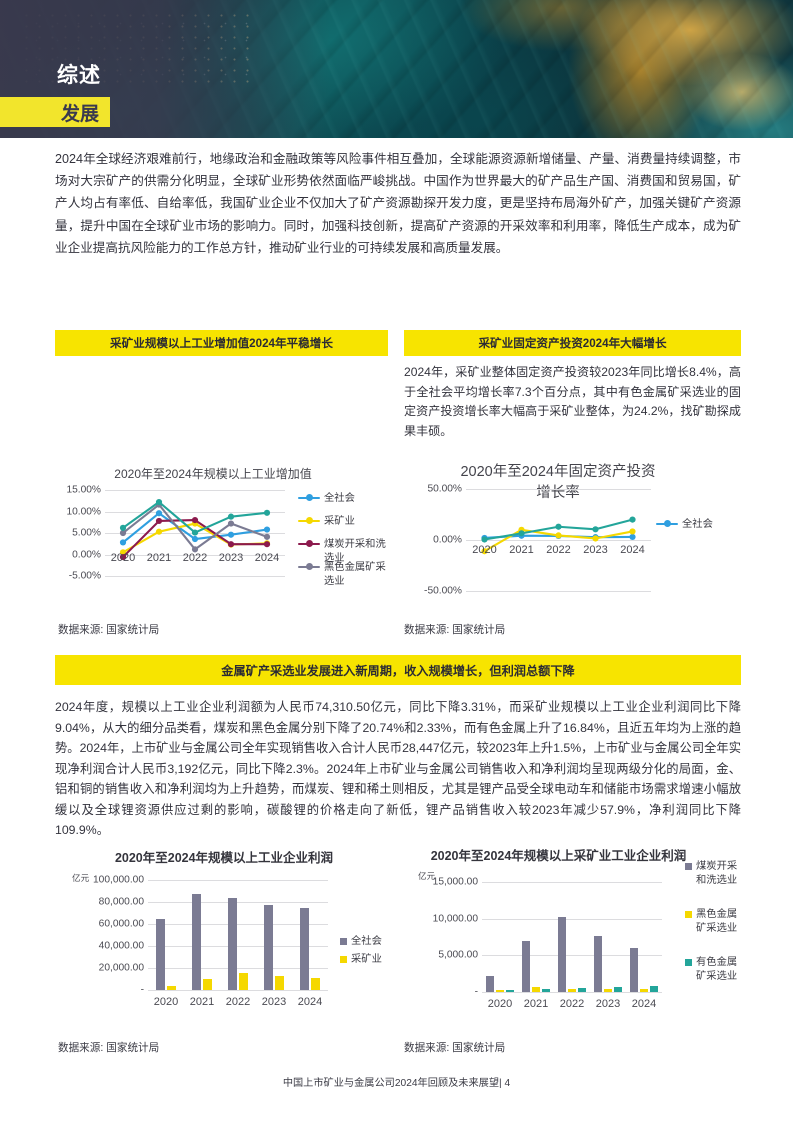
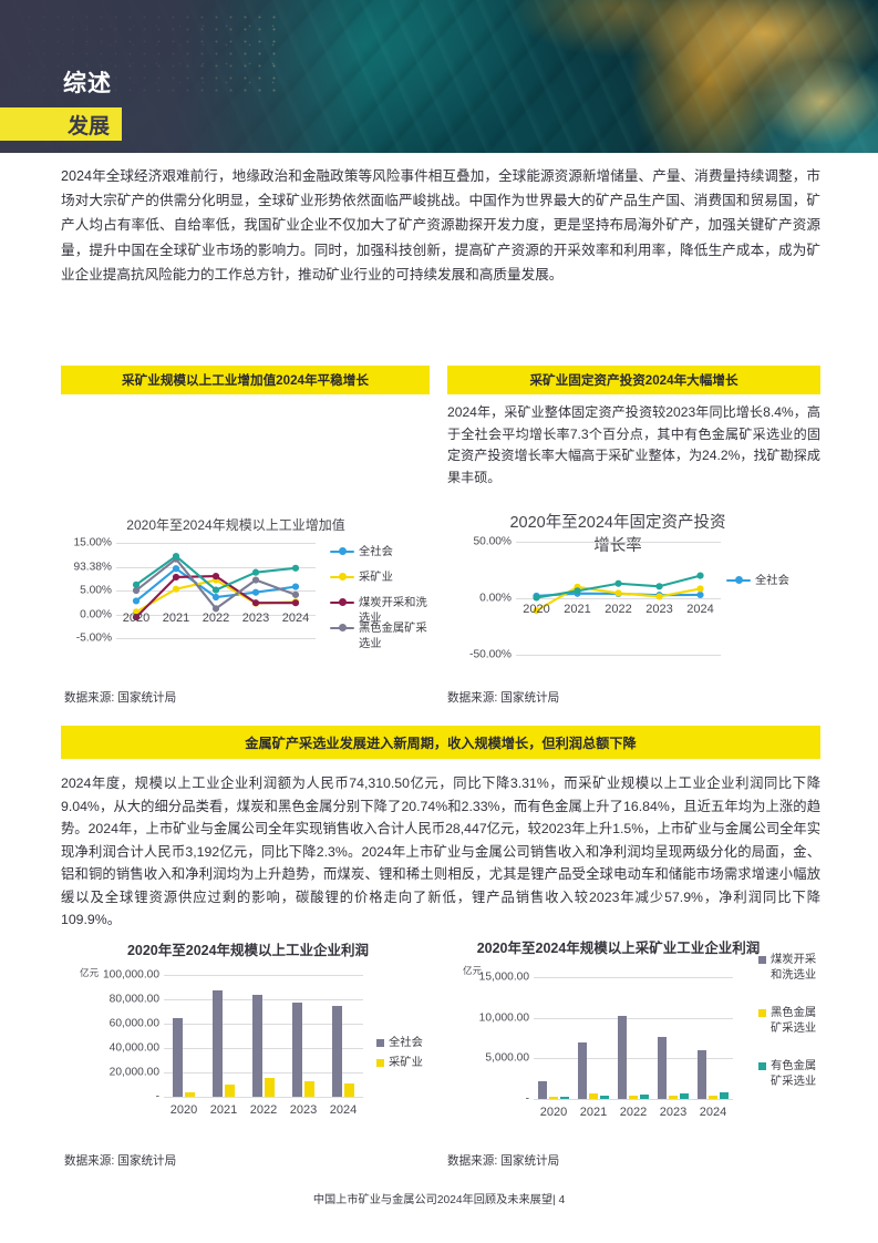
  综述
  发展
  2024年全球经济艰难前行，地缘政治和金融政策等风险事件相互叠加，全球能源资源新增储量、产量、消费量持续调整，市场对大宗矿产的供需分化明显，全球矿业形势依然面临严峻挑战。中国作为世界最大的矿产品生产国、消费国和贸易国，矿产人均占有率低、自给率低，我国矿业企业不仅加大了矿产资源勘探开发力度，更是坚持布局海外矿产，加强关键矿产资源量，提升中国在全球矿业市场的影响力。同时，加强科技创新，提高矿产资源的开采效率和利用率，降低生产成本，成为矿业企业提高抗风险能力的工作总方针，推动矿业行业的可持续发展和高质量发展。
  采矿业规模以上工业增加值2024年平稳增长
  采矿业固定资产投资2024年大幅增长
  2024年，采矿业整体固定资产投资较2023年同比增长8.4%，高于全社会平均增长率7.3个百分点，其中有色金属矿采选业的固定资产投资增长率大幅高于采矿业整体，为24.2%，找矿勘探成果丰硕。
  2020年至2024年规模以上工业增加值
  15.00%
- 10.00%
+ 93.38%
  5.00%
  0.00%
  -5.00%
  2020
  2021
  2022
  2023
  2024
  全社会
  采矿业
  煤炭开采和洗选业
  黑色金属矿采选业
  数据来源: 国家统计局
  2020年至2024年固定资产投资增长率
  50.00%
  0.00%
  -50.00%
  2020
  2021
  2022
  2023
  2024
  全社会
  数据来源: 国家统计局
  2020年至2024年规模以上工业企业利润
  亿元
  100,000.00
  80,000.00
  60,000.00
  40,000.00
  20,000.00
  -
  2020
  2021
  2022
  2023
  2024
  全社会
  采矿业
  数据来源: 国家统计局
  2020年至2024年规模以上采矿业工业企业利润
  亿元
  15,000.00
  10,000.00
  5,000.00
  -
  2020
  2021
  2022
  2023
  2024
  煤炭开采和洗选业
  黑色金属矿采选业
  有色金属矿采选业
  数据来源: 国家统计局
  金属矿产采选业发展进入新周期，收入规模增长，但利润总额下降
  2024年度，规模以上工业企业利润额为人民币74,310.50亿元，同比下降3.31%，而采矿业规模以上工业企业利润同比下降9.04%，从大的细分品类看，煤炭和黑色金属分别下降了20.74%和2.33%，而有色金属上升了16.84%，且近五年均为上涨的趋势。2024年，上市矿业与金属公司全年实现销售收入合计人民币28,447亿元，较2023年上升1.5%，上市矿业与金属公司全年实现净利润合计人民币3,192亿元，同比下降2.3%。2024年上市矿业与金属公司销售收入和净利润均呈现两级分化的局面，金、铝和铜的销售收入和净利润均为上升趋势，而煤炭、锂和稀土则相反，尤其是锂产品受全球电动车和储能市场需求增速小幅放缓以及全球锂资源供应过剩的影响，碳酸锂的价格走向了新低，锂产品销售收入较2023年减少57.9%，净利润同比下降109.9%。
  中国上市矿业与金属公司2024年回顾及未来展望| 4
